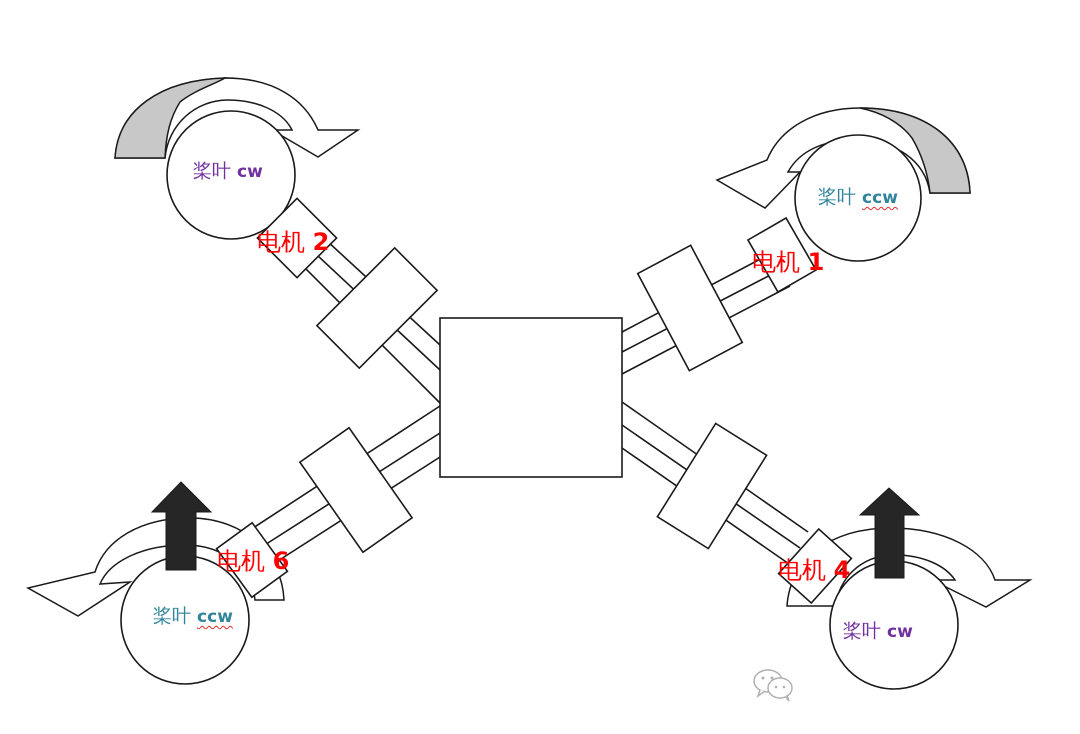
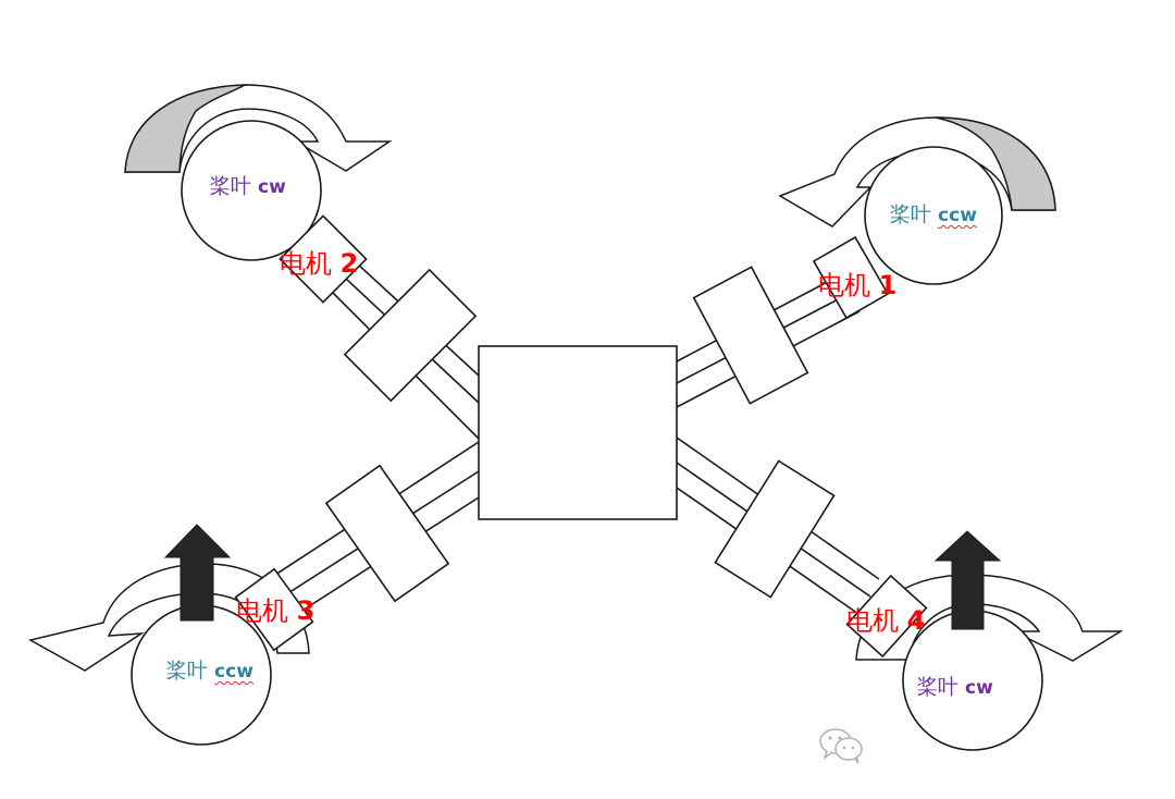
  桨叶 cw
  桨叶 ccw
  桨叶 ccw
  桨叶 cw
  电机 1
  电机 2
- 电机 6
+ 电机 3
  电机 4
